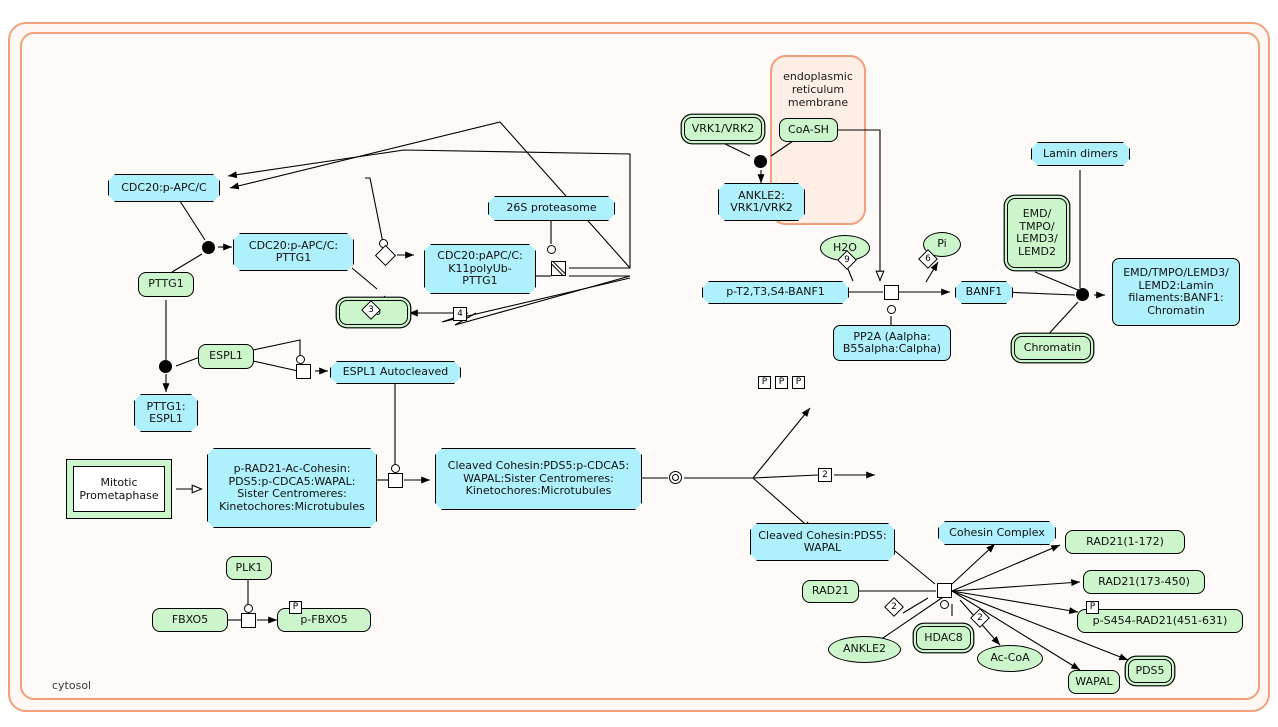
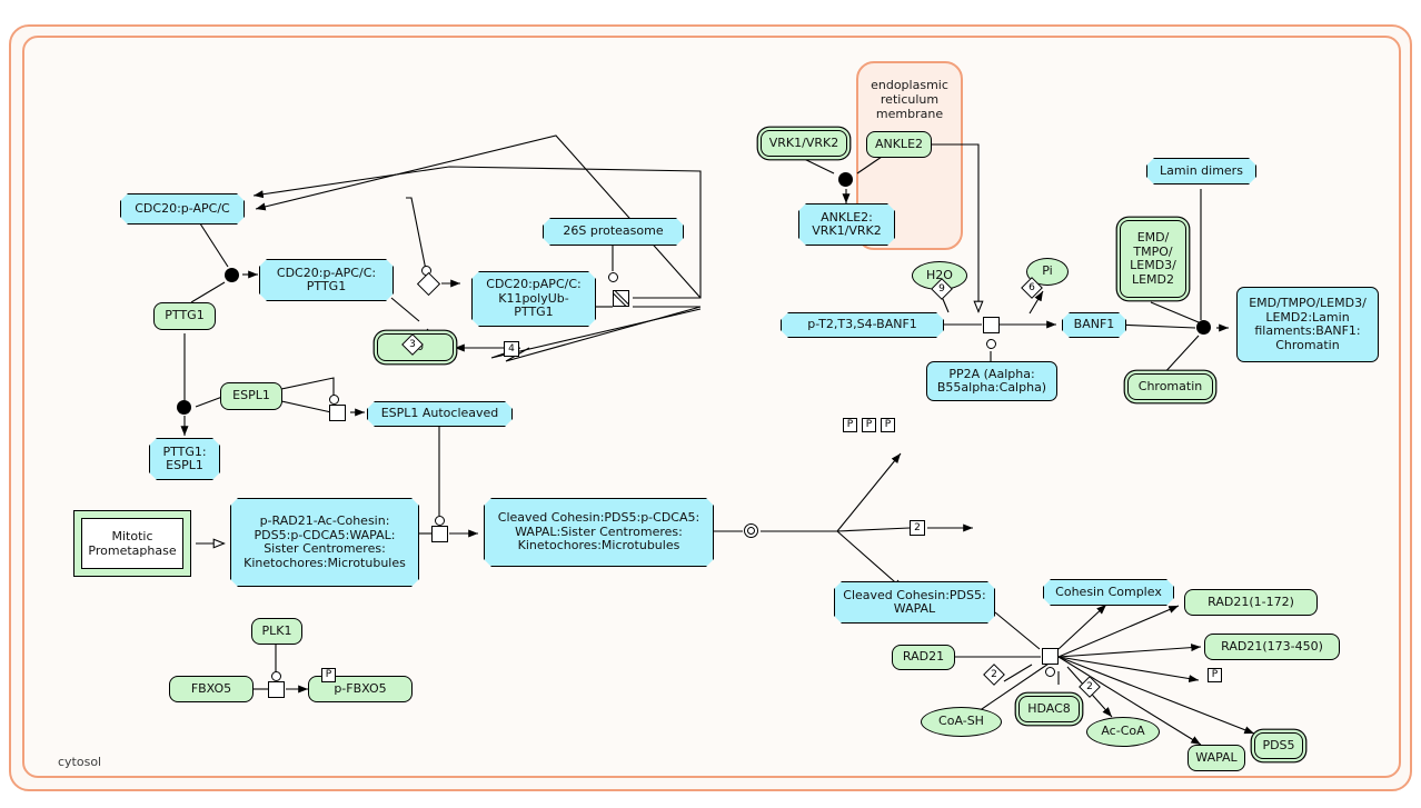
  cytosol
  endoplasmic
  reticulum
  membrane
  4
  2
  CDC20:p-APC/C
  CDC20:p-APC/C:
  PTTG1
  PTTG1
  26S proteasome
  CDC20:pAPC/C:
  K11polyUb-
  PTTG1
  ESPL1
  ESPL1 Autocleaved
  PTTG1:
  ESPL1
  Mitotic
  Prometaphase
  p-RAD21-Ac-Cohesin:
  PDS5:p-CDCA5:WAPAL:
  Sister Centromeres:
  Kinetochores:Microtubules
  Cleaved Cohesin:PDS5:p-CDCA5:
  WAPAL:Sister Centromeres:
  Kinetochores:Microtubules
  PLK1
  FBXO5
  p-FBXO5
  P
  VRK1/VRK2
- CoA-SH
+ ANKLE2
  ANKLE2:
  VRK1/VRK2
  H2O
  Pi
  p-T2,T3,S4-BANF1
  BANF1
  PP2A (Aalpha:
  B55alpha:Calpha)
  Lamin dimers
  EMD/
  TMPO/
  LEMD3/
  LEMD2
  Chromatin
  EMD/TMPO/LEMD3/
  LEMD2:Lamin
  filaments:BANF1:
  Chromatin
  P
  P
  P
  Cleaved Cohesin:PDS5:
  WAPAL
  Cohesin Complex
  RAD21
- ANKLE2
+ CoA-SH
  HDAC8
  Ac-CoA
  RAD21(1-172)
  RAD21(173-450)
- p-S454-RAD21(451-631)
  P
  WAPAL
  PDS5
